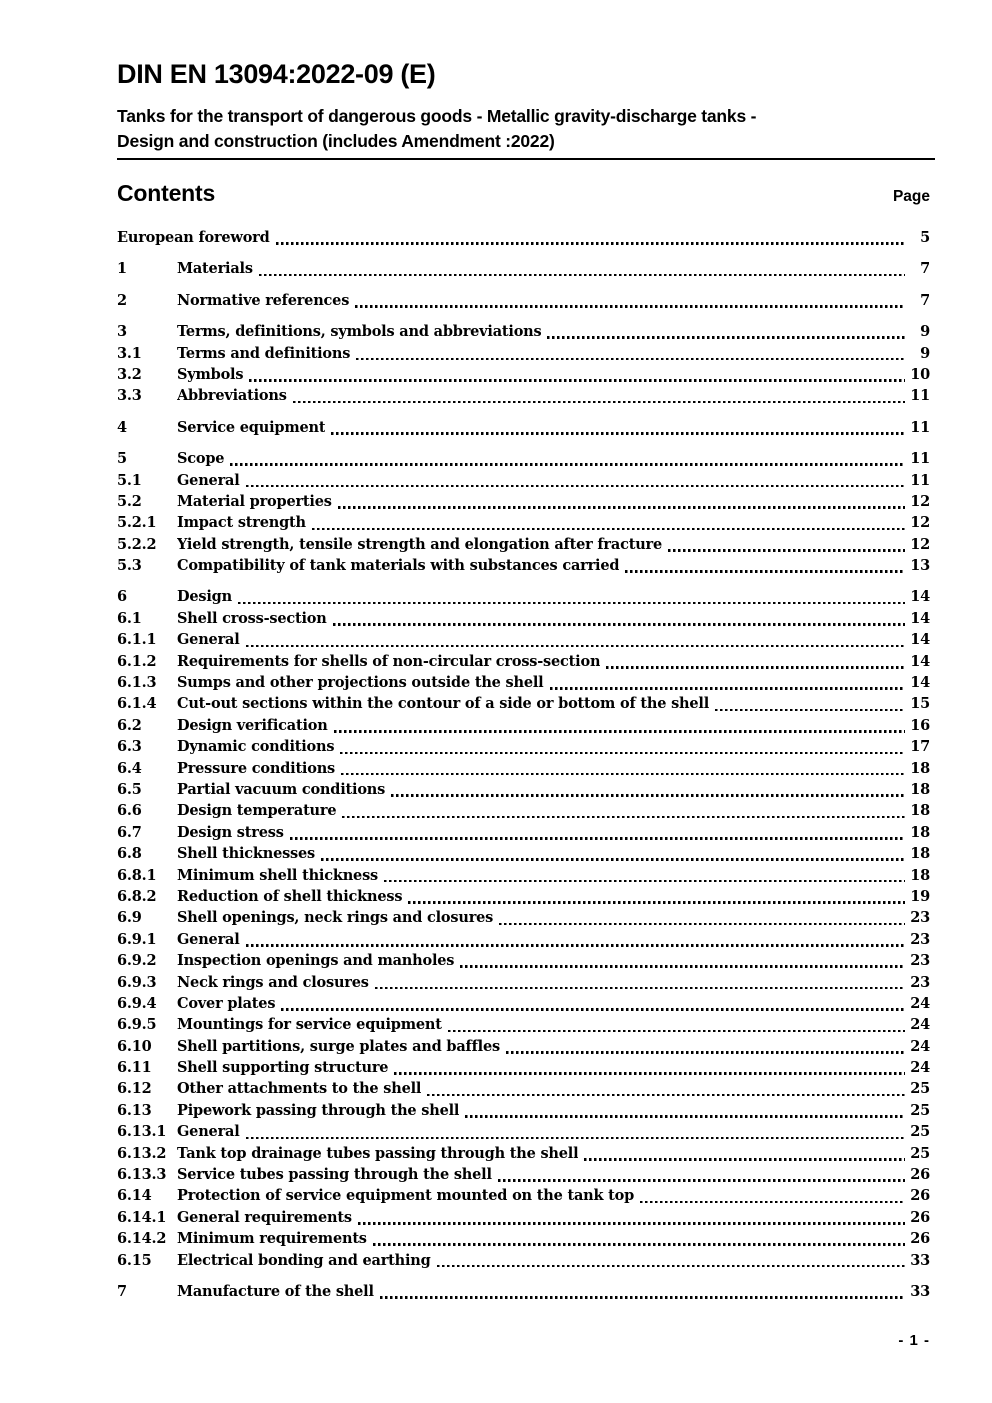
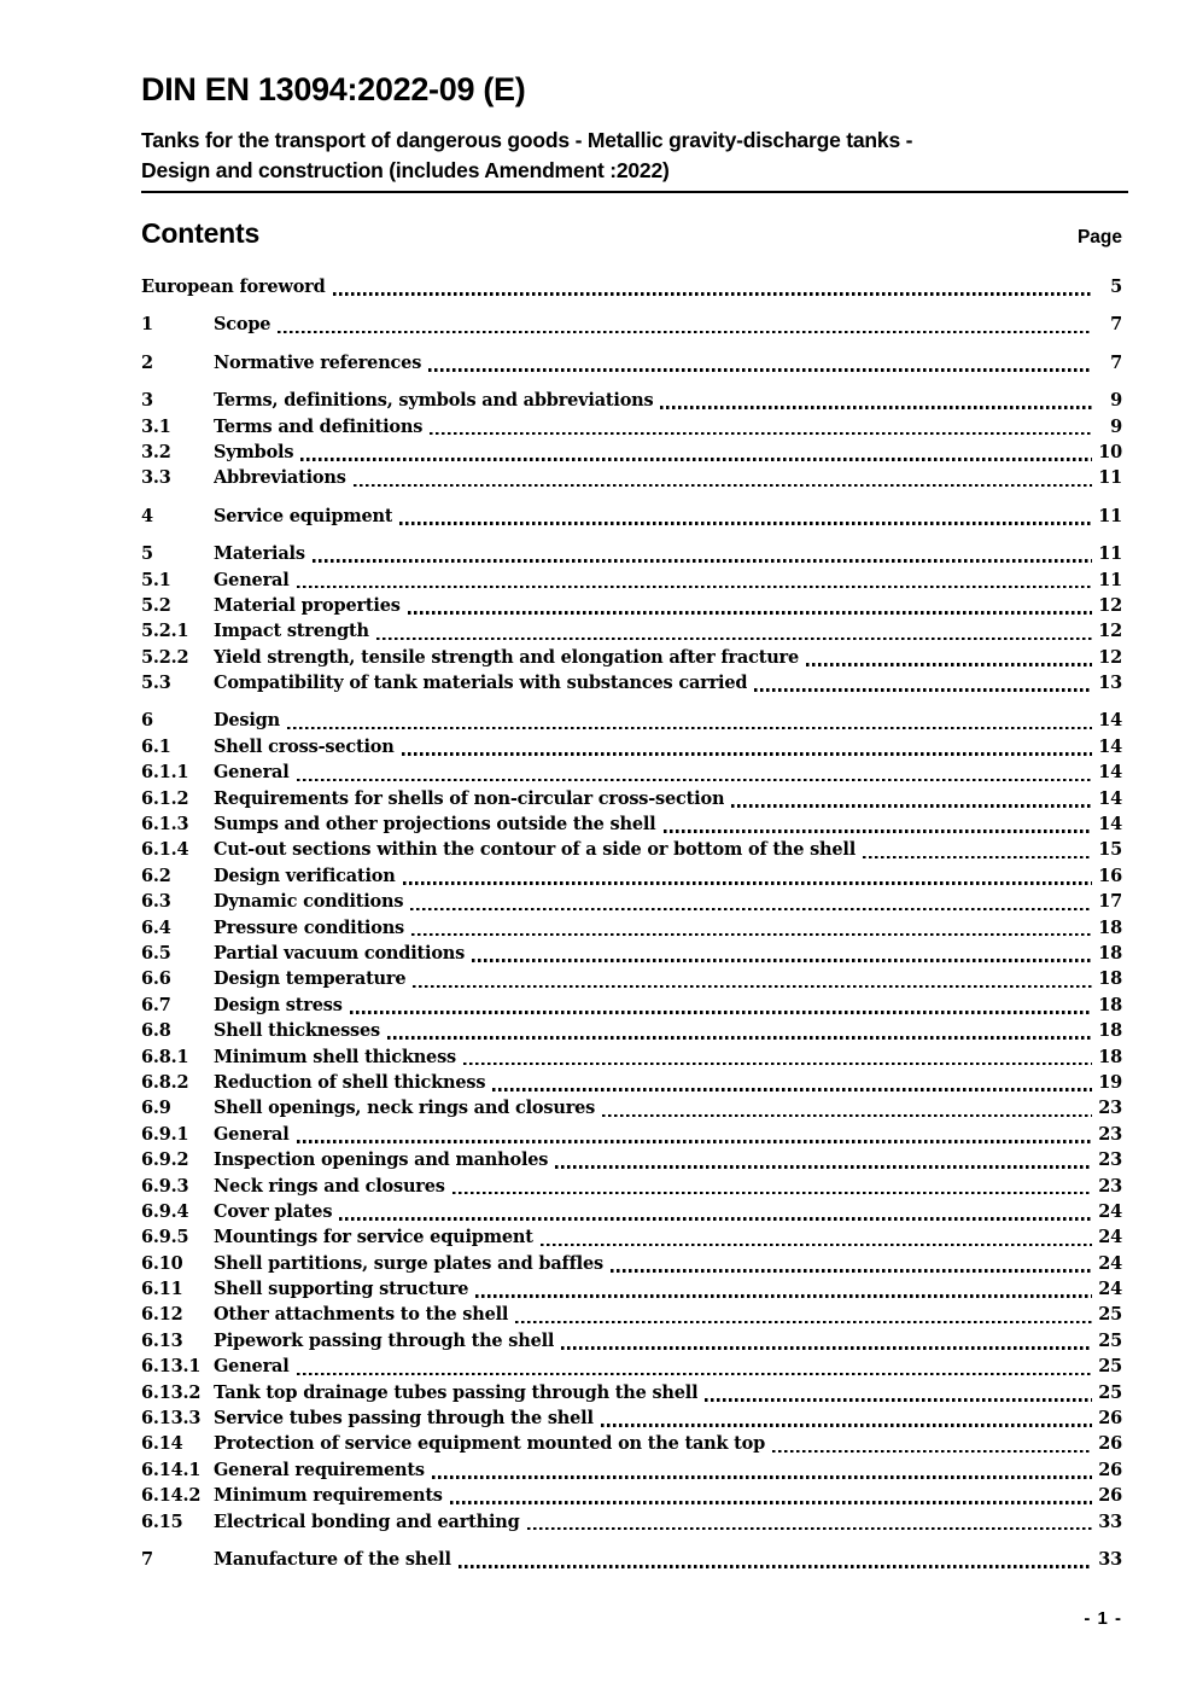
  DIN EN 13094:2022-09 (E)
  Tanks for the transport of dangerous goods - Metallic gravity-discharge tanks -
  Design and construction (includes Amendment :2022)
  Contents
  Page
  European foreword
  5
  1
- Materials
+ Scope
  7
  2
  Normative references
  7
  3
  Terms, definitions, symbols and abbreviations
  9
  3.1
  Terms and definitions
  9
  3.2
  Symbols
  10
  3.3
  Abbreviations
  11
  4
  Service equipment
  11
  5
- Scope
+ Materials
  11
  5.1
  General
  11
  5.2
  Material properties
  12
  5.2.1
  Impact strength
  12
  5.2.2
  Yield strength, tensile strength and elongation after fracture
  12
  5.3
  Compatibility of tank materials with substances carried
  13
  6
  Design
  14
  6.1
  Shell cross-section
  14
  6.1.1
  General
  14
  6.1.2
  Requirements for shells of non-circular cross-section
  14
  6.1.3
  Sumps and other projections outside the shell
  14
  6.1.4
  Cut-out sections within the contour of a side or bottom of the shell
  15
  6.2
  Design verification
  16
  6.3
  Dynamic conditions
  17
  6.4
  Pressure conditions
  18
  6.5
  Partial vacuum conditions
  18
  6.6
  Design temperature
  18
  6.7
  Design stress
  18
  6.8
  Shell thicknesses
  18
  6.8.1
  Minimum shell thickness
  18
  6.8.2
  Reduction of shell thickness
  19
  6.9
  Shell openings, neck rings and closures
  23
  6.9.1
  General
  23
  6.9.2
  Inspection openings and manholes
  23
  6.9.3
  Neck rings and closures
  23
  6.9.4
  Cover plates
  24
  6.9.5
  Mountings for service equipment
  24
  6.10
  Shell partitions, surge plates and baffles
  24
  6.11
  Shell supporting structure
  24
  6.12
  Other attachments to the shell
  25
  6.13
  Pipework passing through the shell
  25
  6.13.1
  General
  25
  6.13.2
  Tank top drainage tubes passing through the shell
  25
  6.13.3
  Service tubes passing through the shell
  26
  6.14
  Protection of service equipment mounted on the tank top
  26
  6.14.1
  General requirements
  26
  6.14.2
  Minimum requirements
  26
  6.15
  Electrical bonding and earthing
  33
  7
  Manufacture of the shell
  33
  - 1 -
